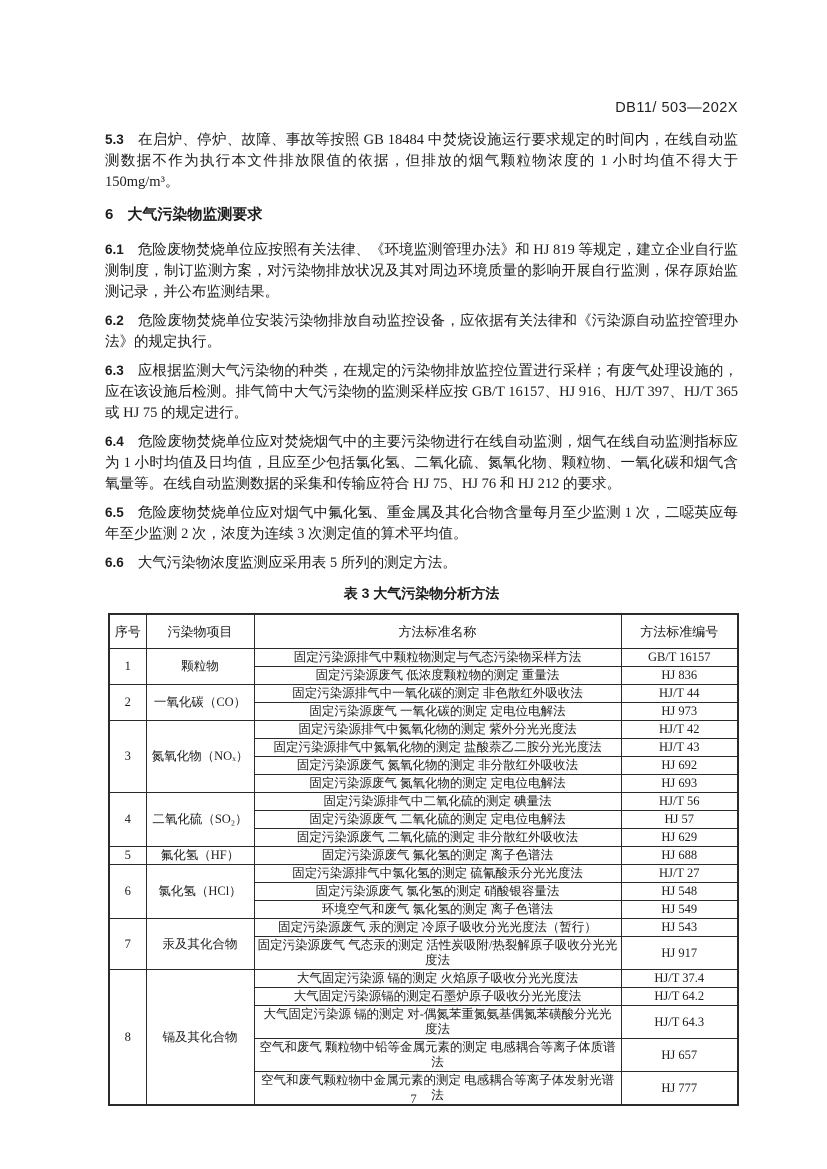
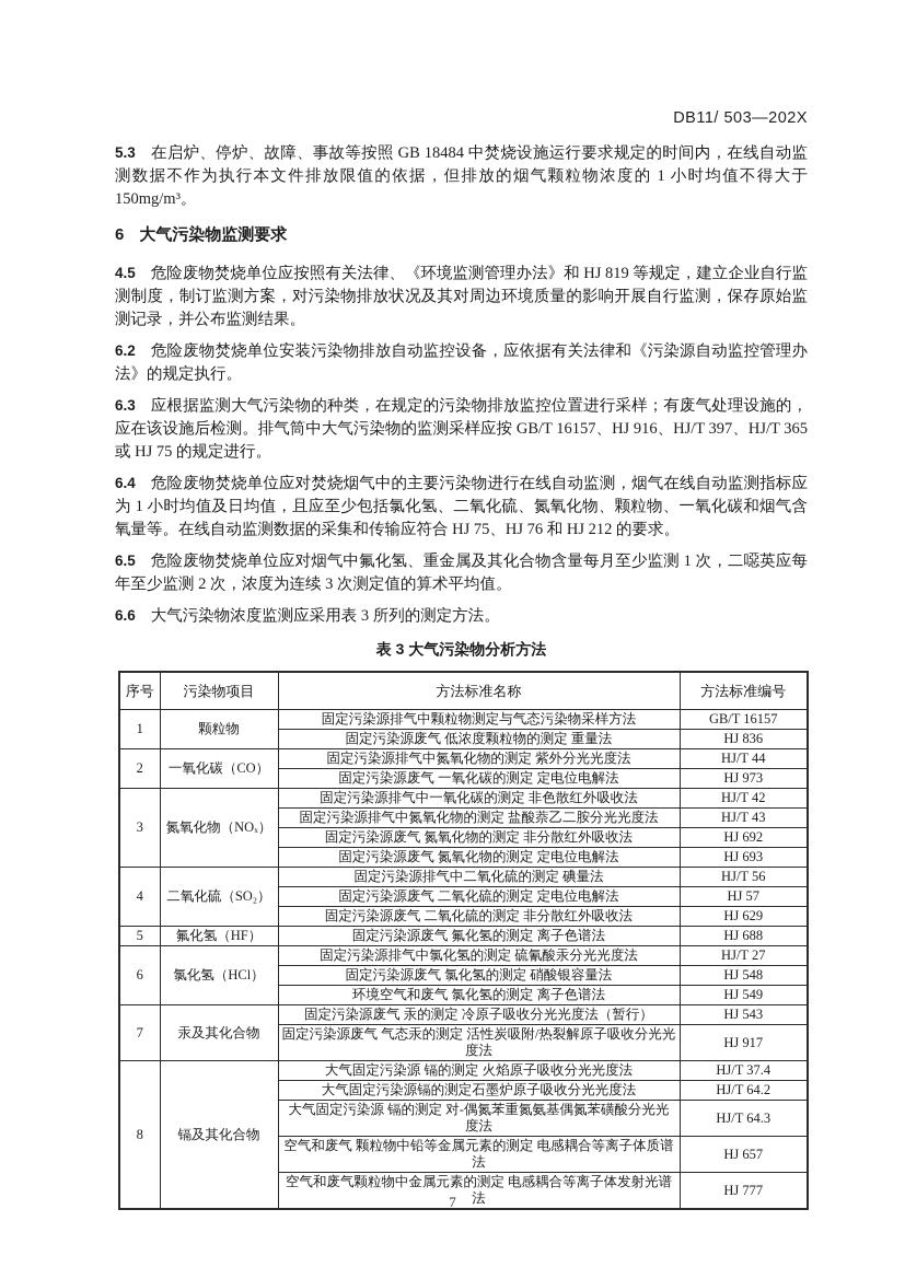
  DB11/ 503—202X
  5.3 在启炉、停炉、故障、事故等按照 GB 18484 中焚烧设施运行要求规定的时间内，在线自动监测数据不作为执行本文件排放限值的依据，但排放的烟气颗粒物浓度的 1 小时均值不得大于 150mg/m³。
  6 大气污染物监测要求
- 6.1 危险废物焚烧单位应按照有关法律、《环境监测管理办法》和 HJ 819 等规定，建立企业自行监测制度，制订监测方案，对污染物排放状况及其对周边环境质量的影响开展自行监测，保存原始监测记录，并公布监测结果。
+ 4.5 危险废物焚烧单位应按照有关法律、《环境监测管理办法》和 HJ 819 等规定，建立企业自行监测制度，制订监测方案，对污染物排放状况及其对周边环境质量的影响开展自行监测，保存原始监测记录，并公布监测结果。
  6.2 危险废物焚烧单位安装污染物排放自动监控设备，应依据有关法律和《污染源自动监控管理办法》的规定执行。
  6.3 应根据监测大气污染物的种类，在规定的污染物排放监控位置进行采样；有废气处理设施的，应在该设施后检测。排气筒中大气污染物的监测采样应按 GB/T 16157、HJ 916、HJ/T 397、HJ/T 365 或 HJ 75 的规定进行。
  6.4 危险废物焚烧单位应对焚烧烟气中的主要污染物进行在线自动监测，烟气在线自动监测指标应为 1 小时均值及日均值，且应至少包括氯化氢、二氧化硫、氮氧化物、颗粒物、一氧化碳和烟气含氧量等。在线自动监测数据的采集和传输应符合 HJ 75、HJ 76 和 HJ 212 的要求。
  6.5 危险废物焚烧单位应对烟气中氟化氢、重金属及其化合物含量每月至少监测 1 次，二噁英应每年至少监测 2 次，浓度为连续 3 次测定值的算术平均值。
- 6.6 大气污染物浓度监测应采用表 5 所列的测定方法。
+ 6.6 大气污染物浓度监测应采用表 3 所列的测定方法。
  表 3 大气污染物分析方法
  序号	污染物项目	方法标准名称	方法标准编号
  1	颗粒物	固定污染源排气中颗粒物测定与气态污染物采样方法	GB/T 16157
  固定污染源废气 低浓度颗粒物的测定 重量法	HJ 836
- 2	一氧化碳（CO）	固定污染源排气中一氧化碳的测定 非色散红外吸收法	HJ/T 44
+ 2	一氧化碳（CO）	固定污染源排气中氮氧化物的测定 紫外分光光度法	HJ/T 44
  固定污染源废气 一氧化碳的测定 定电位电解法	HJ 973
- 3	氮氧化物（NOₓ）	固定污染源排气中氮氧化物的测定 紫外分光光度法	HJ/T 42
+ 3	氮氧化物（NOₓ）	固定污染源排气中一氧化碳的测定 非色散红外吸收法	HJ/T 42
  固定污染源排气中氮氧化物的测定 盐酸萘乙二胺分光光度法	HJ/T 43
  固定污染源废气 氮氧化物的测定 非分散红外吸收法	HJ 692
  固定污染源废气 氮氧化物的测定 定电位电解法	HJ 693
  4	二氧化硫（SO₂）	固定污染源排气中二氧化硫的测定 碘量法	HJ/T 56
  固定污染源废气 二氧化硫的测定 定电位电解法	HJ 57
  固定污染源废气 二氧化硫的测定 非分散红外吸收法	HJ 629
  5	氟化氢（HF）	固定污染源废气 氟化氢的测定 离子色谱法	HJ 688
  6	氯化氢（HCl）	固定污染源排气中氯化氢的测定 硫氰酸汞分光光度法	HJ/T 27
  固定污染源废气 氯化氢的测定 硝酸银容量法	HJ 548
  环境空气和废气 氯化氢的测定 离子色谱法	HJ 549
  7	汞及其化合物	固定污染源废气 汞的测定 冷原子吸收分光光度法（暂行）	HJ 543
  固定污染源废气 气态汞的测定 活性炭吸附/热裂解原子吸收分光光度法	HJ 917
  8	镉及其化合物	大气固定污染源 镉的测定 火焰原子吸收分光光度法	HJ/T 37.4
  大气固定污染源镉的测定石墨炉原子吸收分光光度法	HJ/T 64.2
  大气固定污染源 镉的测定 对-偶氮苯重氮氨基偶氮苯磺酸分光光度法	HJ/T 64.3
  空气和废气 颗粒物中铅等金属元素的测定 电感耦合等离子体质谱法	HJ 657
  空气和废气颗粒物中金属元素的测定 电感耦合等离子体发射光谱法	HJ 777
  7
